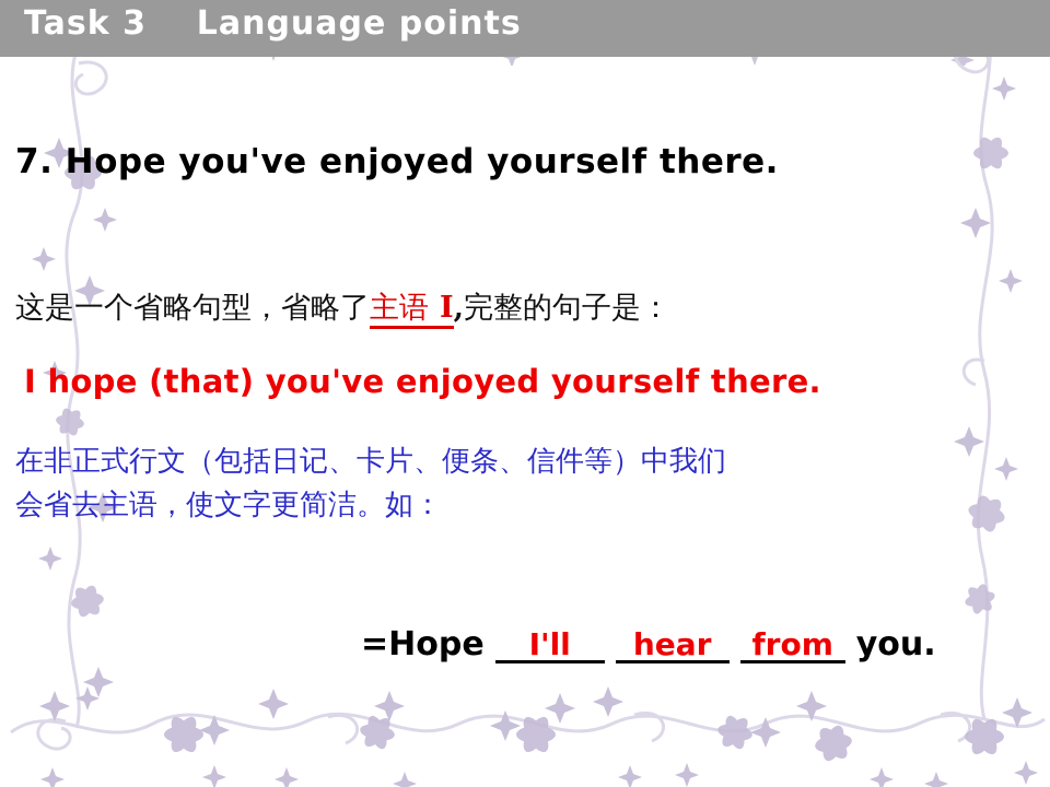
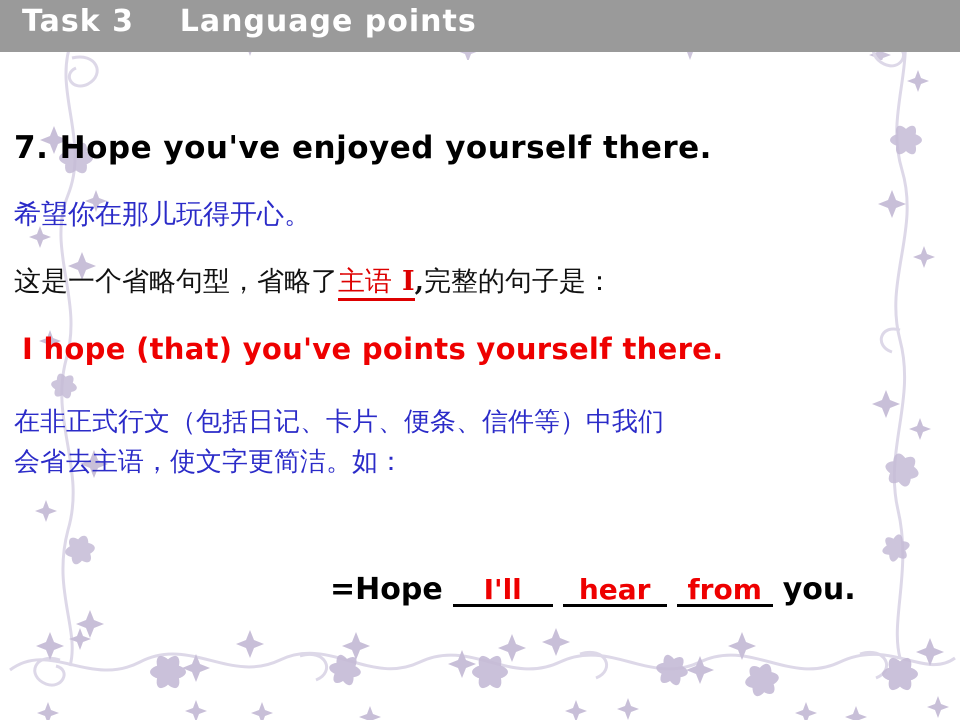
  Task 3 Language points
  7. Hope you've enjoyed yourself there.
+ 希望你在那儿玩得开心。
  这是一个省略句型，省略了主语 I,完整的句子是：
- I hope (that) you've enjoyed yourself there.
+ I hope (that) you've points yourself there.
  在非正式行文（包括日记、卡片、便条、信件等）中我们
  会省去主语，使文字更简洁。如：
  =Hope I'll hear from you.
